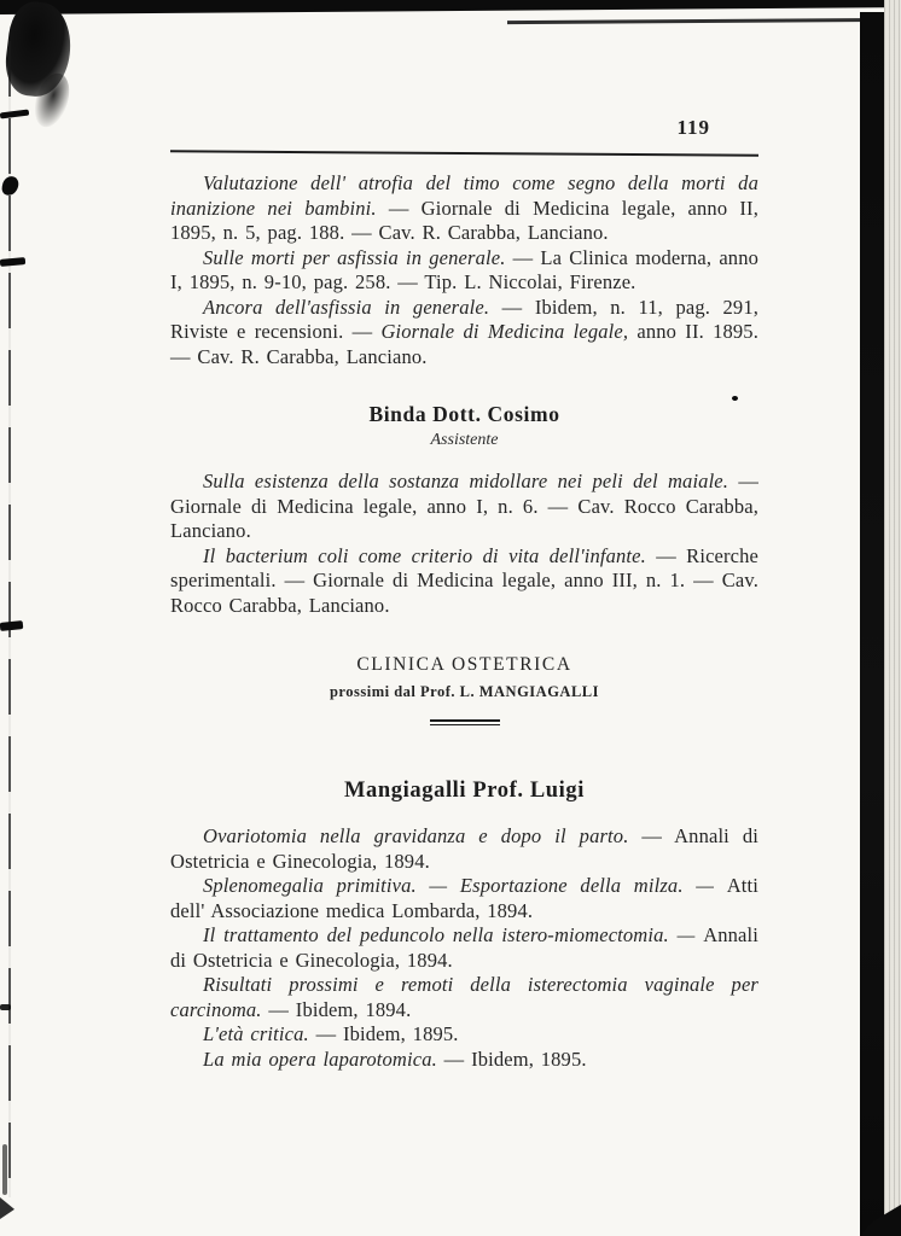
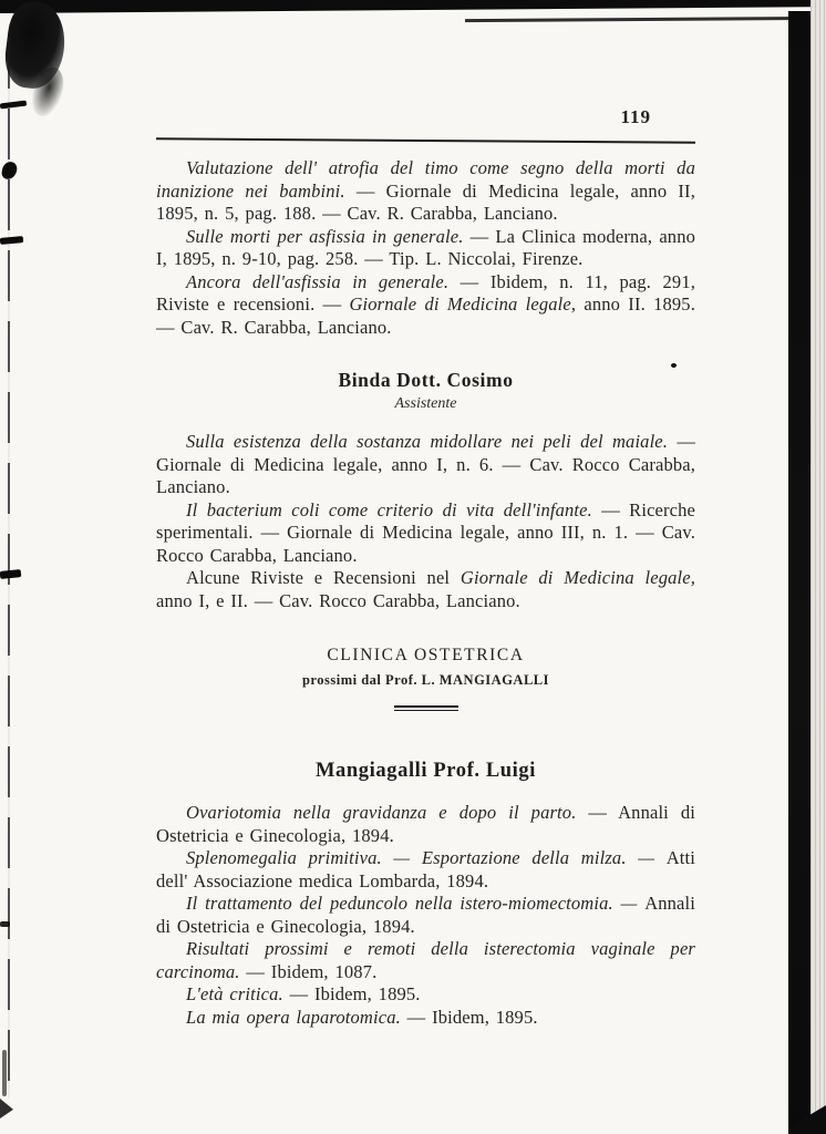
  119
  Valutazione dell' atrofia del timo come segno della morti da inanizione nei bambini. — Giornale di Medicina legale, anno II, 1895, n. 5, pag. 188. — Cav. R. Carabba, Lanciano.
  Sulle morti per asfissia in generale. — La Clinica moderna, anno I, 1895, n. 9-10, pag. 258. — Tip. L. Niccolai, Firenze.
  Ancora dell'asfissia in generale. — Ibidem, n. 11, pag. 291, Riviste e recensioni. — Giornale di Medicina legale, anno II. 1895. — Cav. R. Carabba, Lanciano.
  Binda Dott. Cosimo
  Assistente
  Sulla esistenza della sostanza midollare nei peli del maiale. — Giornale di Medicina legale, anno I, n. 6. — Cav. Rocco Carabba, Lanciano.
  Il bacterium coli come criterio di vita dell'infante. — Ricerche sperimentali. — Giornale di Medicina legale, anno III, n. 1. — Cav. Rocco Carabba, Lanciano.
+ Alcune Riviste e Recensioni nel Giornale di Medicina legale, anno I, e II. — Cav. Rocco Carabba, Lanciano.
  CLINICA OSTETRICA
  prossimi dal Prof. L. MANGIAGALLI
  Mangiagalli Prof. Luigi
  Ovariotomia nella gravidanza e dopo il parto. — Annali di Ostetricia e Ginecologia, 1894.
  Splenomegalia primitiva. — Esportazione della milza. — Atti dell' Associazione medica Lombarda, 1894.
  Il trattamento del peduncolo nella istero-miomectomia. — Annali di Ostetricia e Ginecologia, 1894.
- Risultati prossimi e remoti della isterectomia vaginale per carcinoma. — Ibidem, 1894.
+ Risultati prossimi e remoti della isterectomia vaginale per carcinoma. — Ibidem, 1087.
  L'età critica. — Ibidem, 1895.
  La mia opera laparotomica. — Ibidem, 1895.
